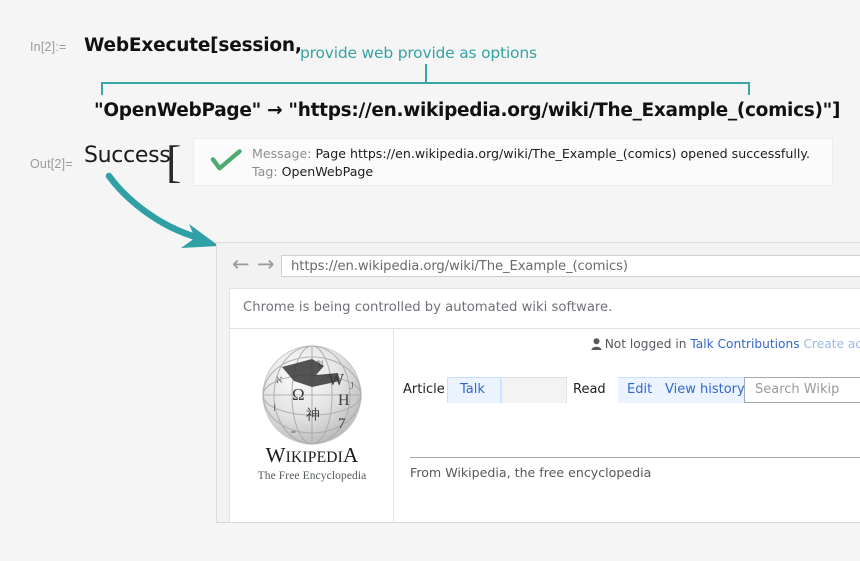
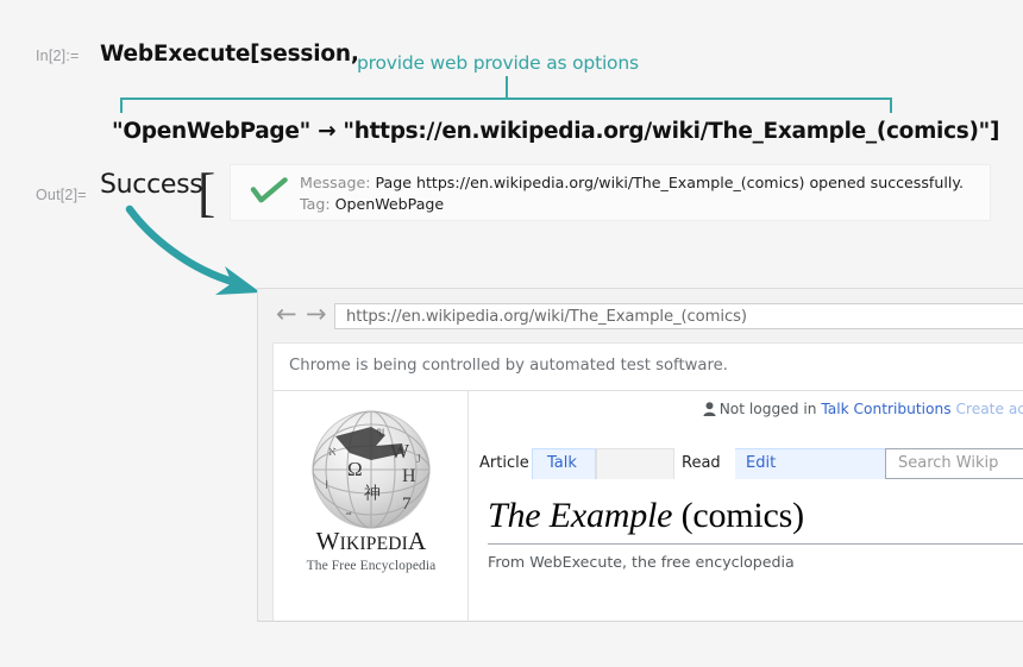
  In[2]:=
  WebExecute[session,
  provide web provide as options
  "OpenWebPage" → "https://en.wikipedia.org/wiki/The_Example_(comics)"]
  Out[2]=
  Success
  [
  Message: Page https://en.wikipedia.org/wiki/The_Example_(comics) opened successfully.
  Tag: OpenWebPage
  ←
  →
  https://en.wikipedia.org/wiki/The_Example_(comics)
- Chrome is being controlled by automated wiki software.
+ Chrome is being controlled by automated test software.
  W
  Ω
  Н
  神
  7
  א
  ।
  J
  ข
  WIKIPEDIA
  The Free Encyclopedia
  Not logged in Talk Contributions Create ac
  Article
  Talk
  Read
  Edit
- View history
  Search Wikip
+ The Example (comics)
- From Wikipedia, the free encyclopedia
+ From WebExecute, the free encyclopedia
